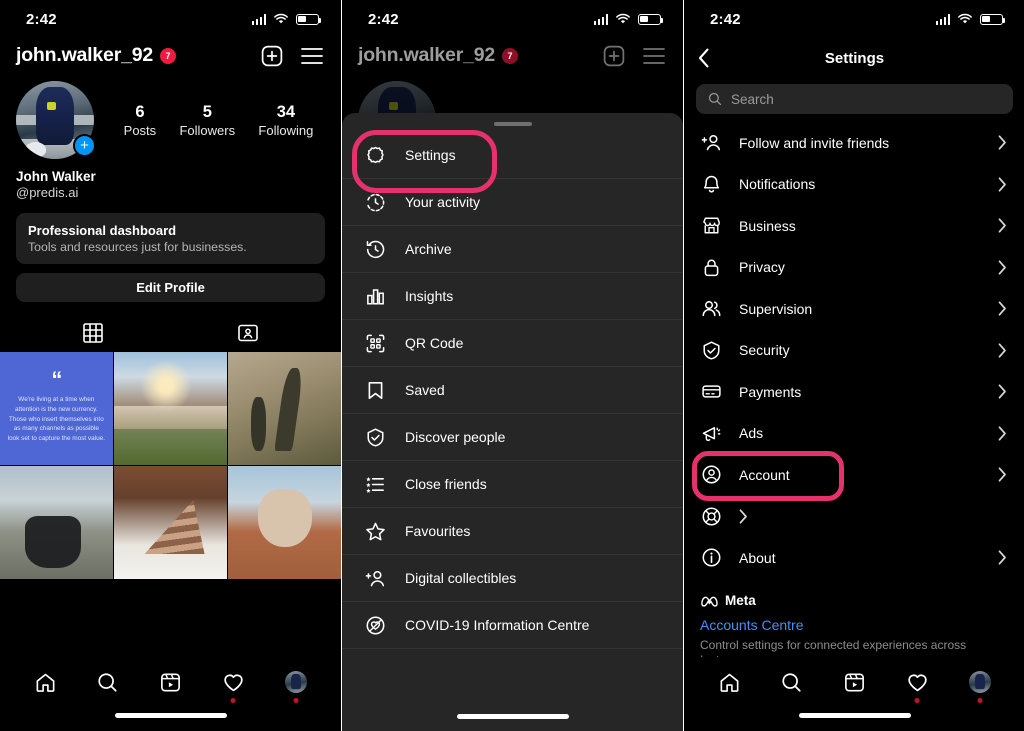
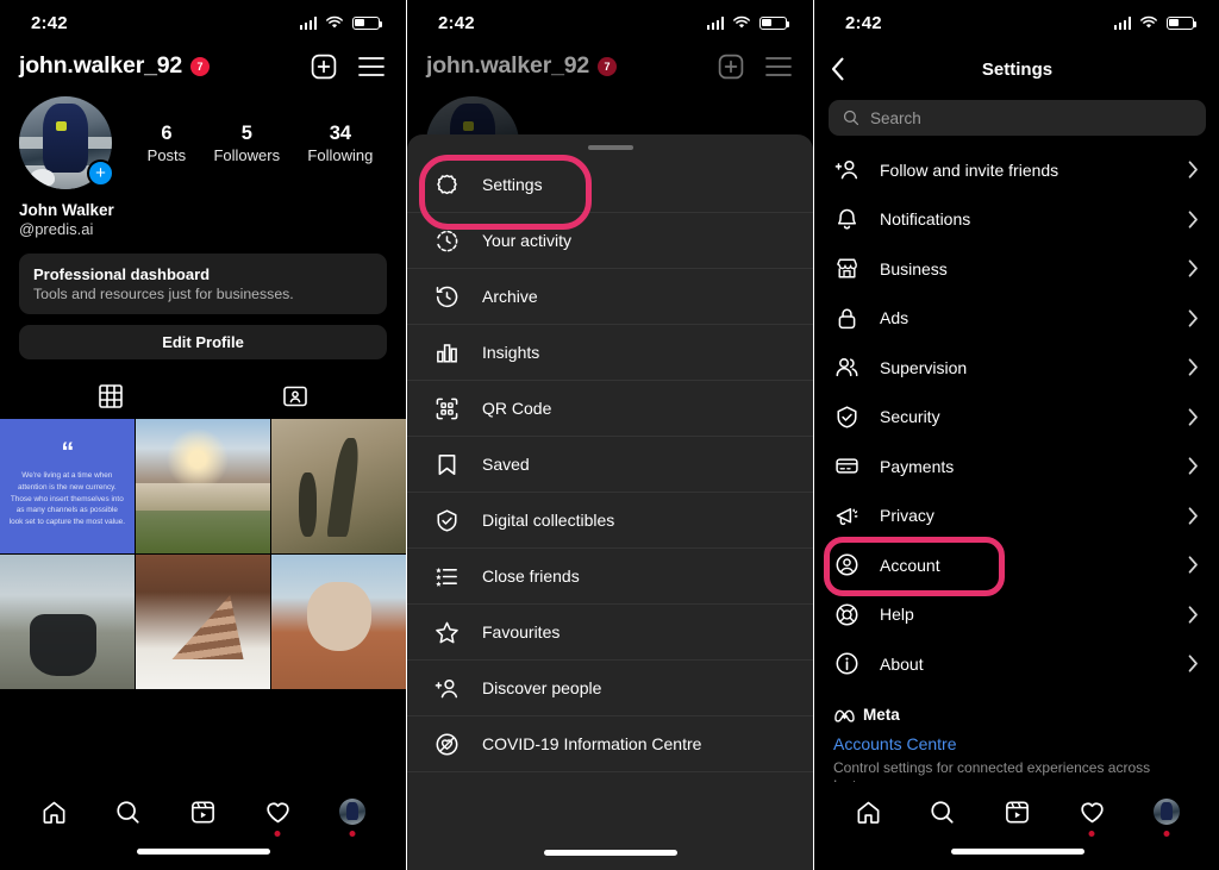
  2:42
  john.walker_92
  7
  +
  6
  Posts
  5
  Followers
  34
  Following
  John Walker
  @predis.ai
  Professional dashboard
  Tools and resources just for businesses.
  Edit Profile
  “
  2:42
  john.walker_92
  7
  Settings
  Your activity
  Archive
  Insights
  QR Code
  Saved
- Discover people
+ Digital collectibles
  Close friends
  Favourites
- Digital collectibles
+ Discover people
  COVID-19 Information Centre
  2:42
  Settings
  Search
  Follow and invite friends
  Notifications
  Business
- Privacy
+ Ads
  Supervision
  Security
  Payments
- Ads
+ Privacy
  Account
+ Help
  About
  Meta
  Accounts Centre
  Control settings for connected experiences across
